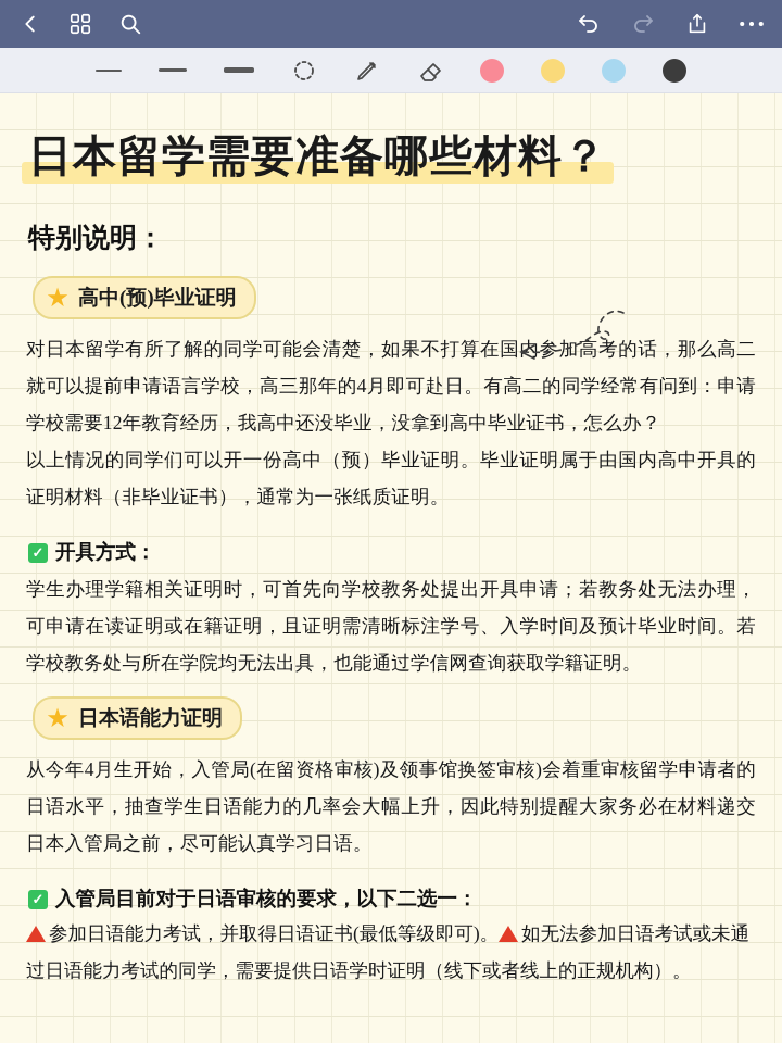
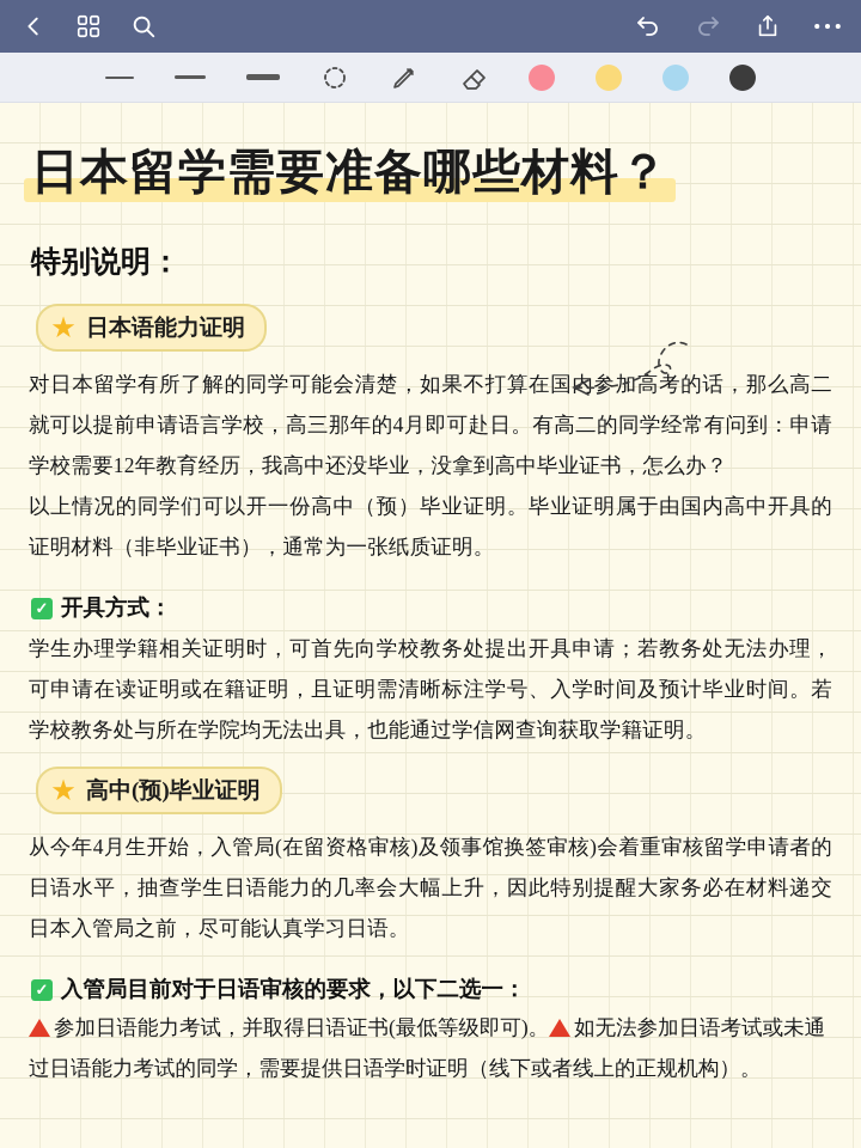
  日本留学需要准备哪些材料？
  特别说明：
  ★
- 高中(预)毕业证明
+ 日本语能力证明
  对日本留学有所了解的同学可能会清楚，如果不打算在国参高考的话，那么高二就可以提前申请语言学校，高三那年的4月即可赴日。有高二的同学经常有问到：申请学校需要12年教育经历，我高中还没毕业，没拿到高中毕业证书，怎么办？
  以上情况的同学们可以开一份高中（预）毕业证明。毕业证明属于由国内高中开具的证明材料（非毕业证书），通常为一张纸质证明。
  ✓
  开具方式：
  学生办理学籍相关证明时，可首先向学校教务处提出开具申请；若教务处无法办理，可申请在读证明或在籍证明，且证明需清晰标注学号、入学时间及预计毕业时间。若学校教务处与所在学院均无法出具，也能通过学信网查询获取学籍证明。
  ★
- 日本语能力证明
+ 高中(预)毕业证明
  从今年4月生开始，入管局(在留资格审核)及领事馆换签审核)会着重审核留学申请者的日语水平，抽查学生日语能力的几率会大幅上升，因此特别提醒大家务必在材料递交日本入管局之前，尽可能认真学习日语。
  ✓
  入管局目前对于日语审核的要求，以下二选一：
  参加日语能力考试，并取得日语证书(最低等级即可)。 如无法参加日语考试或未通过日语能力考试的同学，需要提供日语学时证明（线下或者线上的正规机构）。
